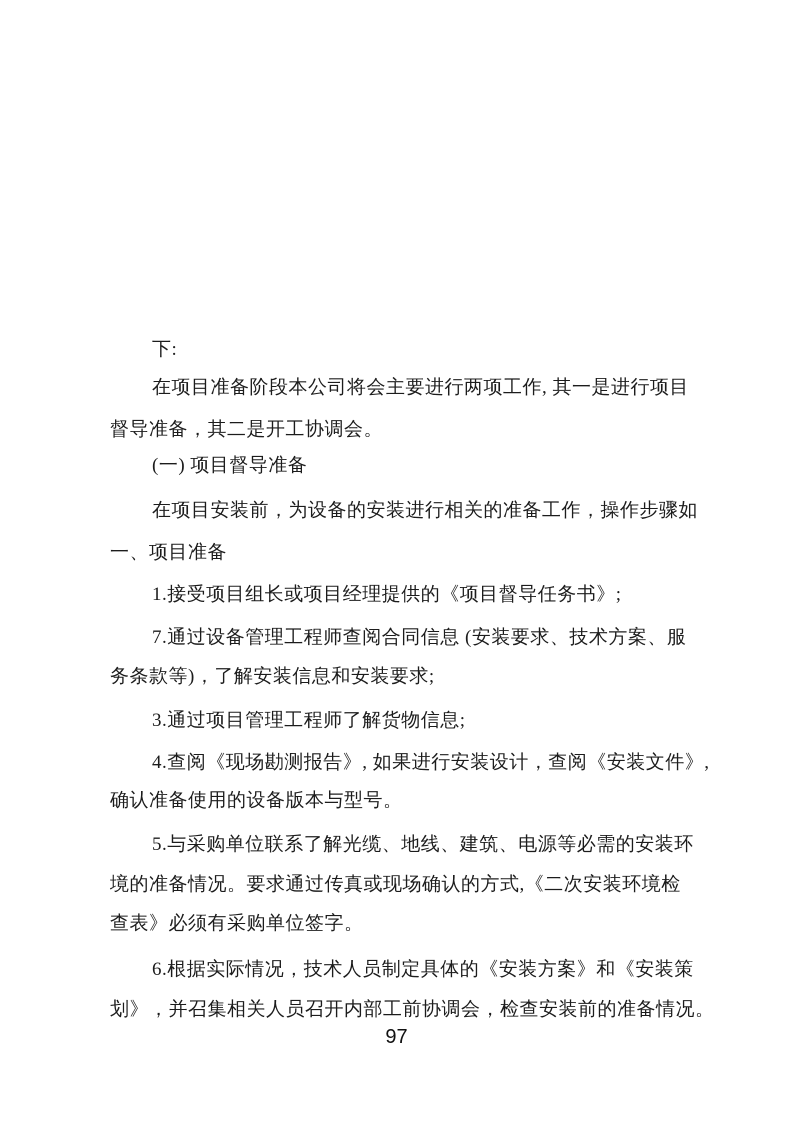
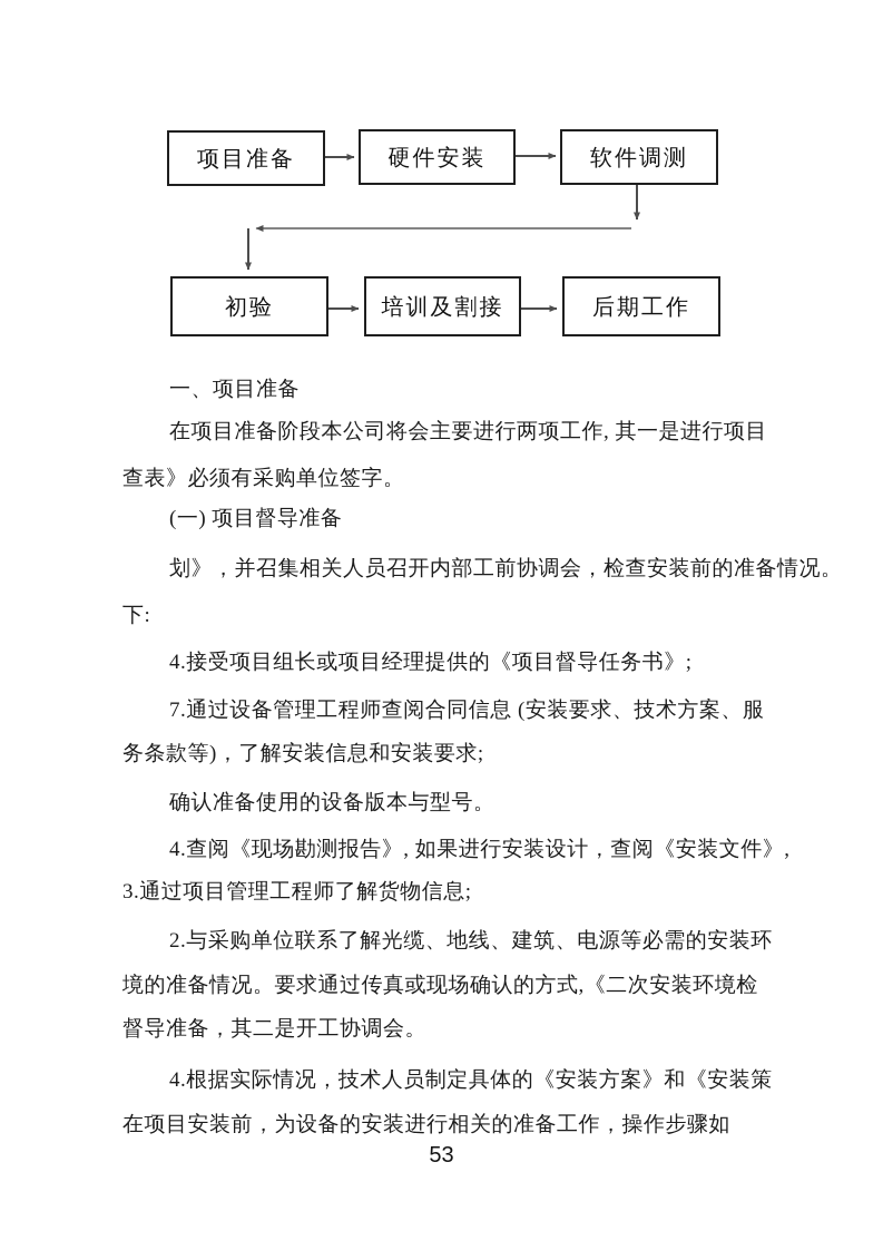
+ 项目准备
+ 硬件安装
+ 软件调测
+ 初验
+ 培训及割接
+ 后期工作
- 下:
+ 一、项目准备
  在项目准备阶段本公司将会主要进行两项工作, 其一是进行项目
- 督导准备，其二是开工协调会。
+ 查表》必须有采购单位签字。
  (一) 项目督导准备
- 在项目安装前，为设备的安装进行相关的准备工作，操作步骤如
+ 划》，并召集相关人员召开内部工前协调会，检查安装前的准备情况。
- 一、项目准备
+ 下:
- 1.接受项目组长或项目经理提供的《项目督导任务书》;
+ 4.接受项目组长或项目经理提供的《项目督导任务书》;
  7.通过设备管理工程师查阅合同信息 (安装要求、技术方案、服
  务条款等)，了解安装信息和安装要求;
- 3.通过项目管理工程师了解货物信息;
+ 确认准备使用的设备版本与型号。
  4.查阅《现场勘测报告》, 如果进行安装设计，查阅《安装文件》,
- 确认准备使用的设备版本与型号。
+ 3.通过项目管理工程师了解货物信息;
- 5.与采购单位联系了解光缆、地线、建筑、电源等必需的安装环
+ 2.与采购单位联系了解光缆、地线、建筑、电源等必需的安装环
  境的准备情况。要求通过传真或现场确认的方式,《二次安装环境检
- 查表》必须有采购单位签字。
+ 督导准备，其二是开工协调会。
- 6.根据实际情况，技术人员制定具体的《安装方案》和《安装策
+ 4.根据实际情况，技术人员制定具体的《安装方案》和《安装策
- 划》，并召集相关人员召开内部工前协调会，检查安装前的准备情况。
+ 在项目安装前，为设备的安装进行相关的准备工作，操作步骤如
- 97
+ 53
